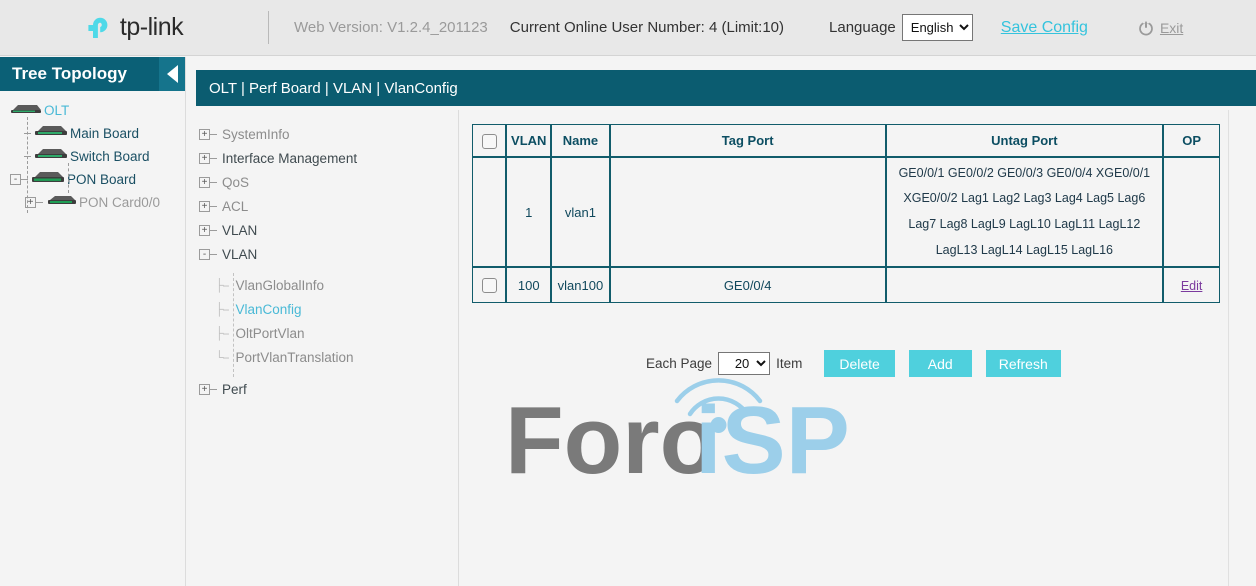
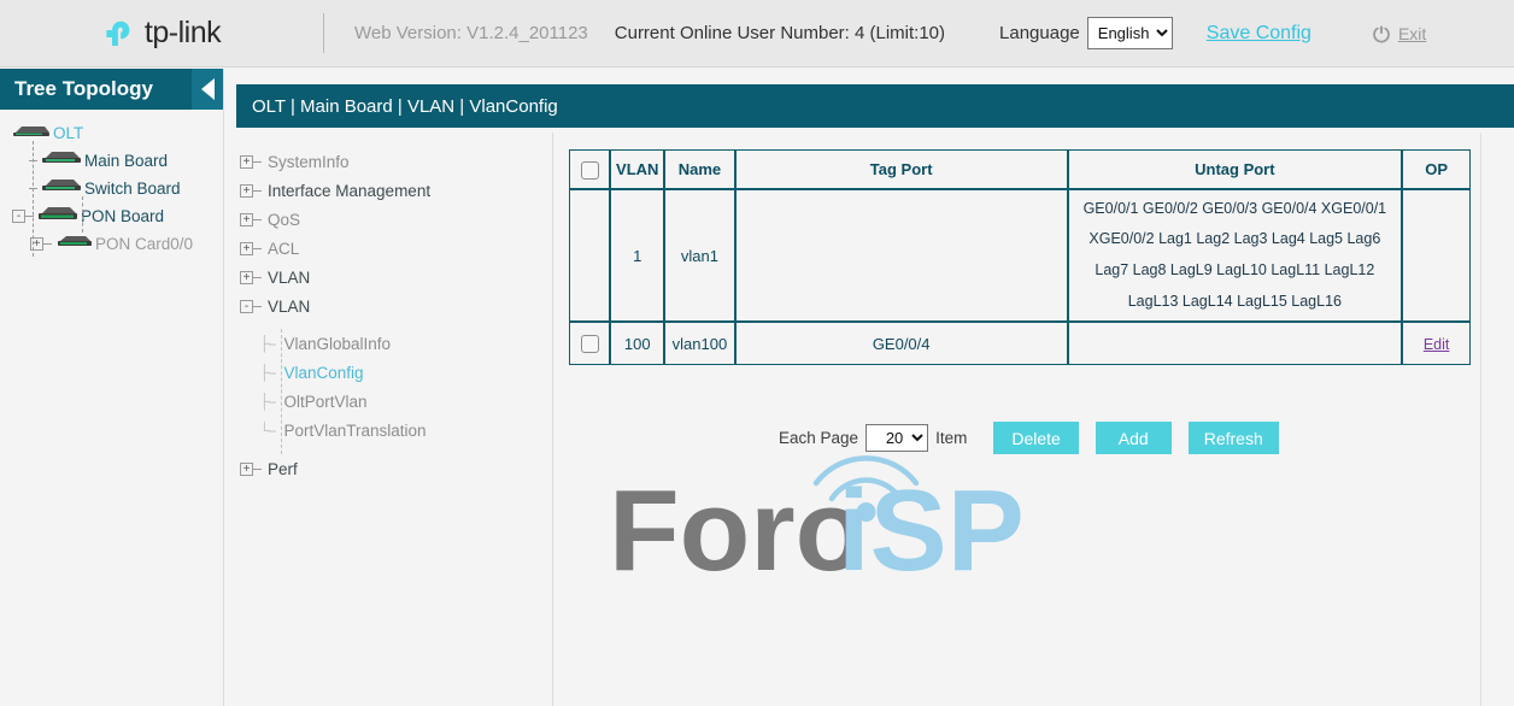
  tp-link
  Web Version: V1.2.4_201123
  Current Online User Number: 4 (Limit:10)
  Language
  English
  Save Config
  Exit
  Tree Topology
  OLT
  Main Board
  Switch Board
  -
  PON Board
  +
  PON Card0/0
- OLT | Perf Board | VLAN | VlanConfig
+ OLT | Main Board | VLAN | VlanConfig
  +
  SystemInfo
  +
  Interface Management
  +
  QoS
  +
  ACL
  +
  VLAN
  -
  VLAN
  ├--
  VlanGlobalInfo
  ├--
  VlanConfig
  ├--
  OltPortVlan
  └--
  PortVlanTranslation
  +
  Perf
  Foro
  iSP
  	VLAN	Name	Tag Port	Untag Port	OP
  	1	vlan1		GE0/0/1 GE0/0/2 GE0/0/3 GE0/0/4 XGE0/0/1 XGE0/0/2 Lag1 Lag2 Lag3 Lag4 Lag5 Lag6 Lag7 Lag8 LagL9 LagL10 LagL11 LagL12 LagL13 LagL14 LagL15 LagL16
  	100	vlan100	GE0/0/4		Edit
  Each Page
  20
  Item
  Delete
  Add
  Refresh
